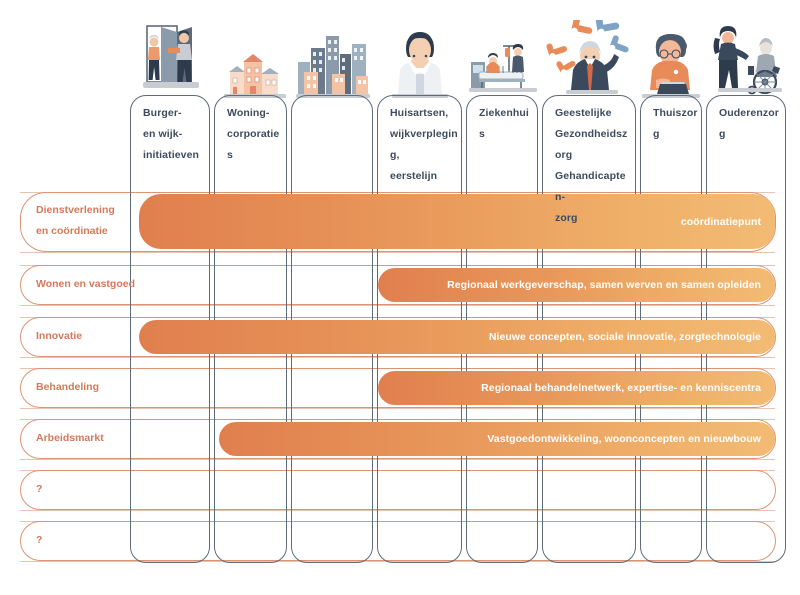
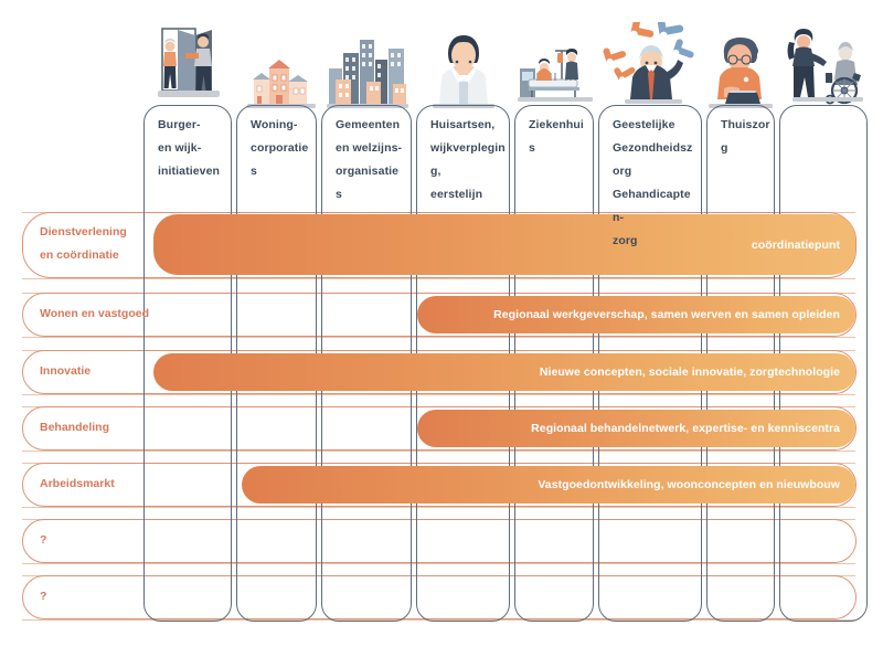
  Burger-
  en wijk-
  initiatieven
  Woning-
  corporaties
+ Gemeenten
+ en welzijns-
+ organisaties
  Huisartsen,
  wijkverpleging,
  eerstelijn
  Ziekenhuis
  Geestelijke
  Gezondheidszorg
  Gehandicapten-
  zorg
  Thuiszorg
- Ouderenzorg
  Dienstverlening
  en coördinatie
  Wonen en vastgoed
  Innovatie
  Behandeling
  Arbeidsmarkt
  ?
  ?
  coördinatiepunt
  Regionaal werkgeverschap, samen werven en samen opleiden
  Nieuwe concepten, sociale innovatie, zorgtechnologie
  Regionaal behandelnetwerk, expertise- en kenniscentra
  Vastgoedontwikkeling, woonconcepten en nieuwbouw
